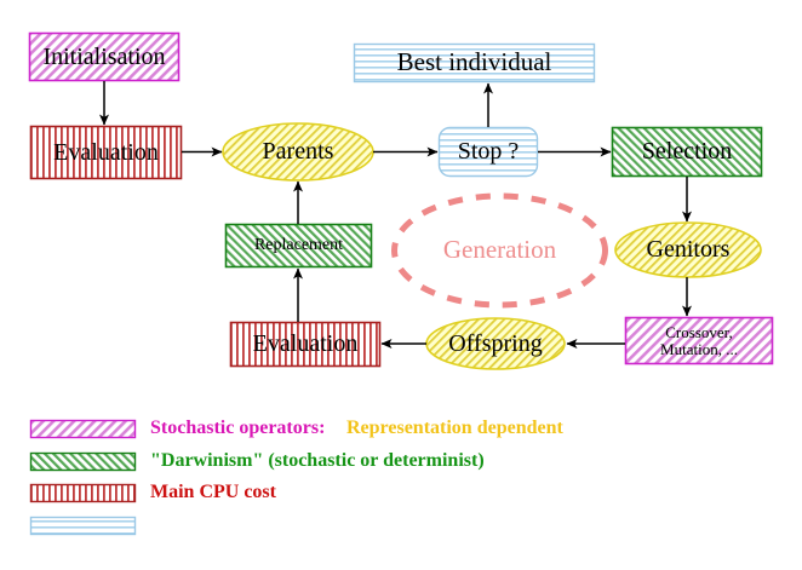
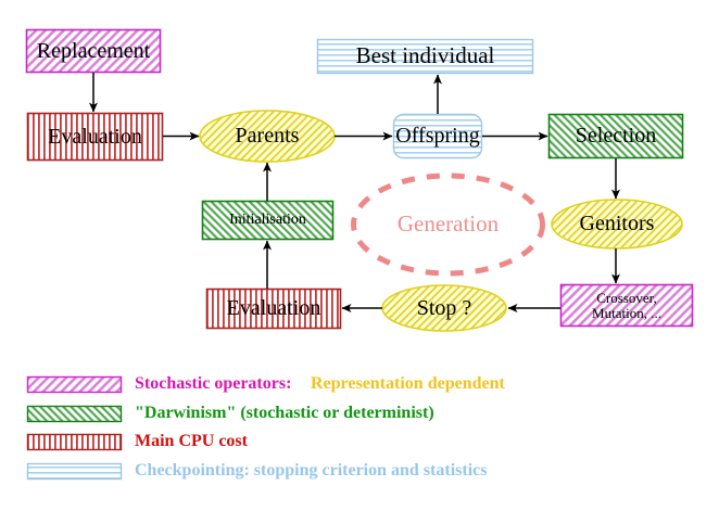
- Initialisation
+ Replacement
  Evaluation
  Parents
  Best individual
- Stop ?
+ Offspring
  Selection
  Genitors
  Crossover,
  Mutation, ...
- Offspring
+ Stop ?
  Evaluation
- Replacement
+ Initialisation
  Generation
  Stochastic operators:
  Representation dependent
  "Darwinism" (stochastic or determinist)
  Main CPU cost
+ Checkpointing: stopping criterion and statistics
